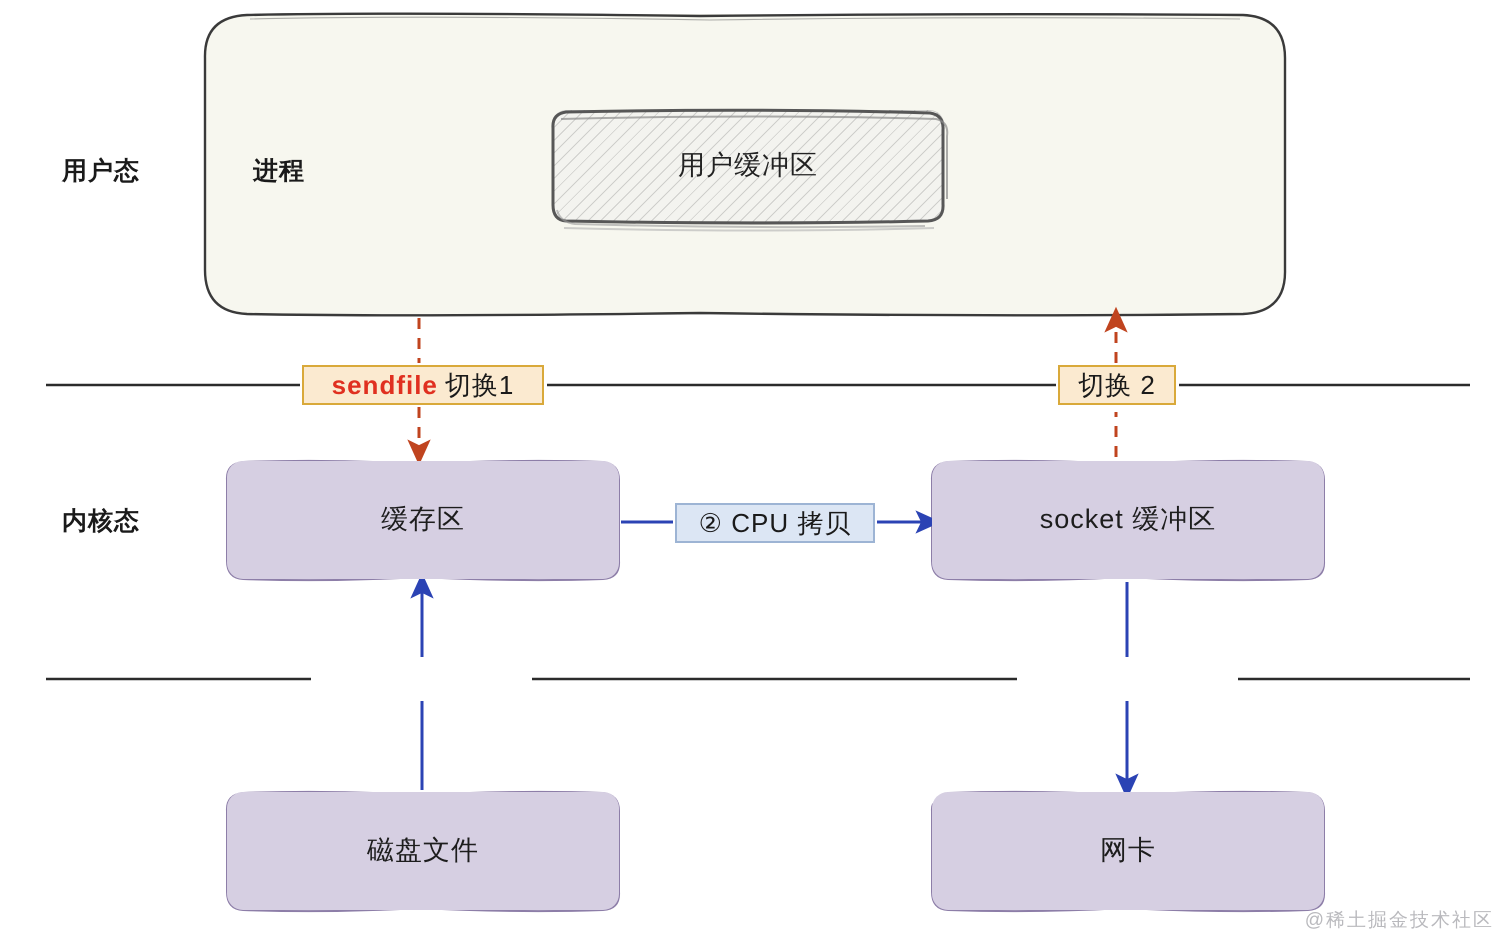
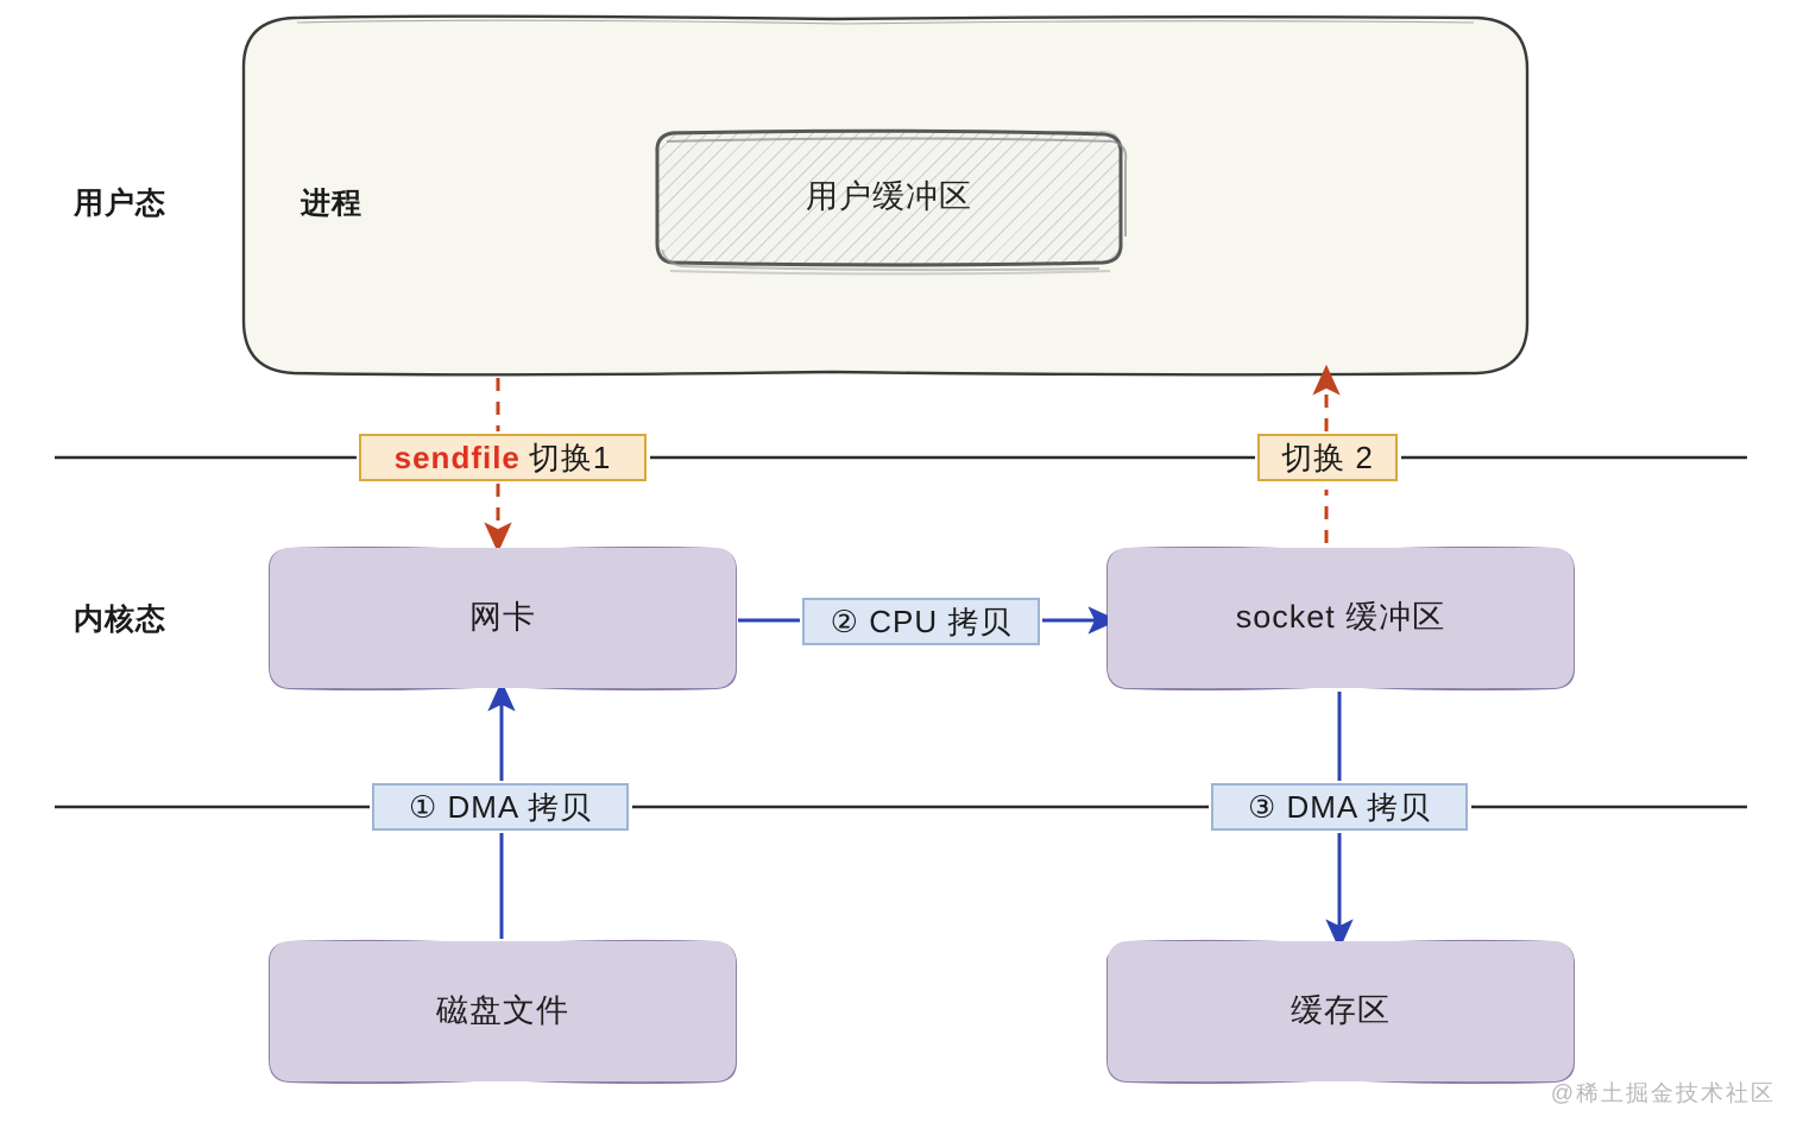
  用户缓冲区
  用户态
  内核态
  进程
- 缓存区
+ 网卡
  socket 缓冲区
  磁盘文件
- 网卡
+ 缓存区
  sendfile
  切换1
  切换 2
+ ① DMA 拷贝
+ ③ DMA 拷贝
  ② CPU 拷贝
  @稀土掘金技术社区
